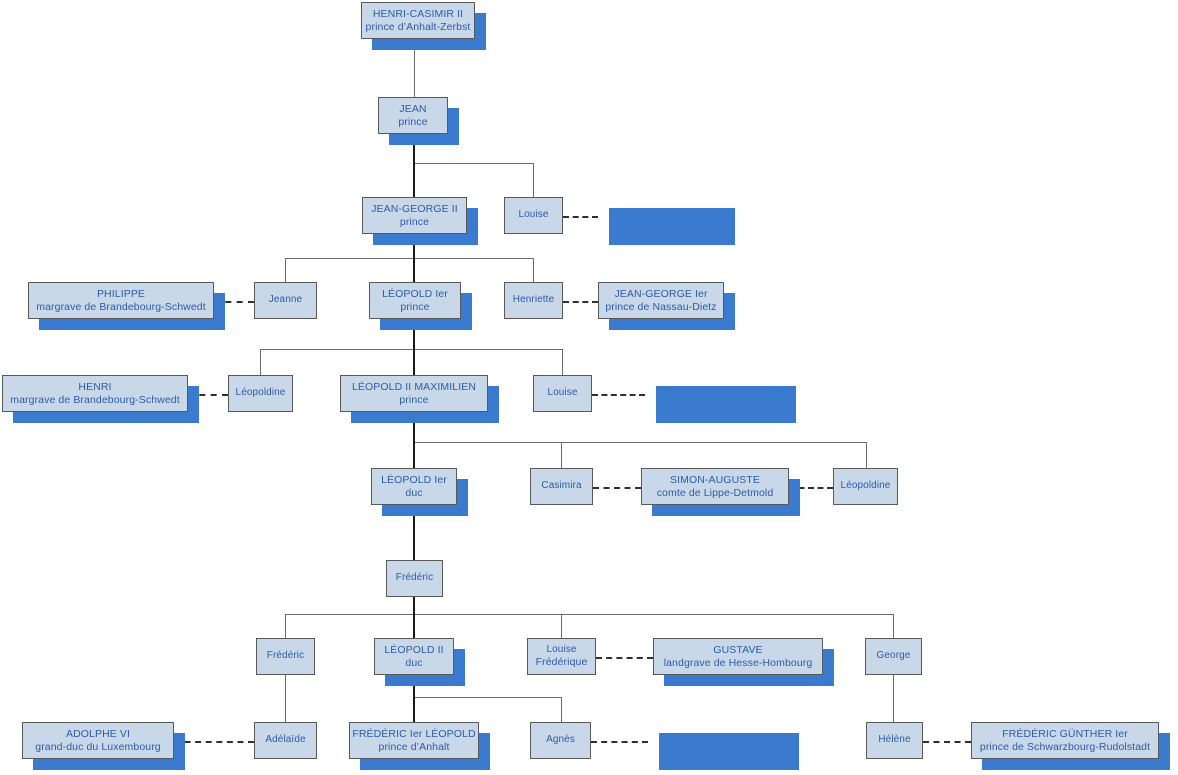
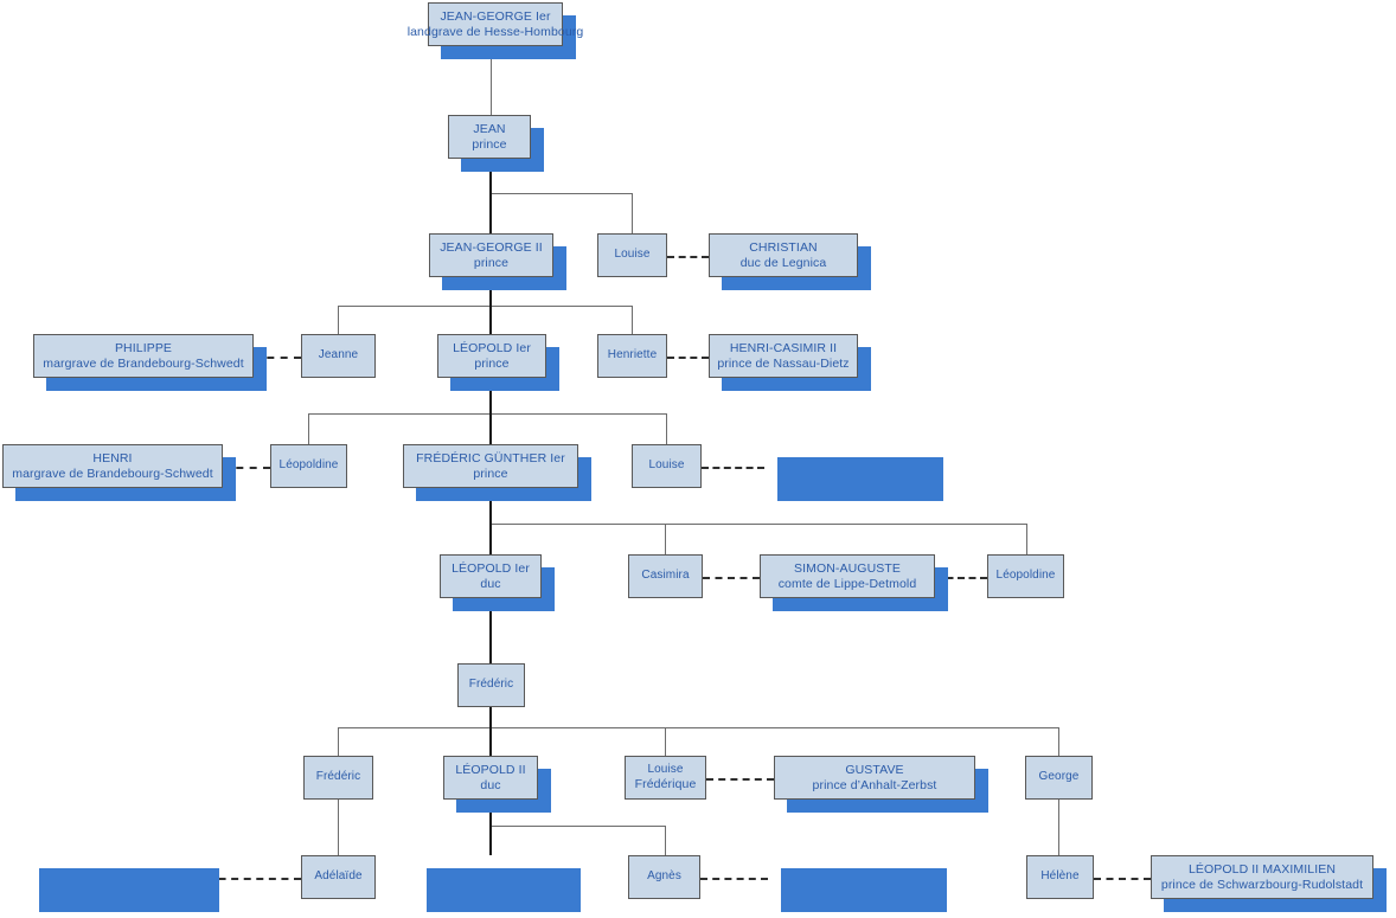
- HENRI-CASIMIR II
+ JEAN-GEORGE Ier
- prince d’Anhalt-Zerbst
+ landgrave de Hesse-Hombourg
  JEAN
  prince
  JEAN-GEORGE II
  prince
  Louise
+ CHRISTIAN
+ duc de Legnica
  PHILIPPE
  margrave de Brandebourg-Schwedt
  Jeanne
  LÉOPOLD Ier
  prince
  Henriette
- JEAN-GEORGE Ier
+ HENRI-CASIMIR II
  prince de Nassau-Dietz
  HENRI
  margrave de Brandebourg-Schwedt
  Léopoldine
- LÉOPOLD II MAXIMILIEN
+ FRÉDÉRIC GÜNTHER Ier
  prince
  Louise
  LÉOPOLD Ier
  duc
  Casimira
  SIMON-AUGUSTE
  comte de Lippe-Detmold
  Léopoldine
  Frédéric
  Frédéric
  LÉOPOLD II
  duc
  Louise
  Frédérique
  GUSTAVE
- landgrave de Hesse-Hombourg
+ prince d’Anhalt-Zerbst
  George
- ADOLPHE VI
- grand-duc du Luxembourg
  Adélaïde
- FRÉDÉRIC Ier LÉOPOLD
- prince d’Anhalt
  Agnès
  Hélène
- FRÉDÉRIC GÜNTHER Ier
+ LÉOPOLD II MAXIMILIEN
  prince de Schwarzbourg-Rudolstadt
